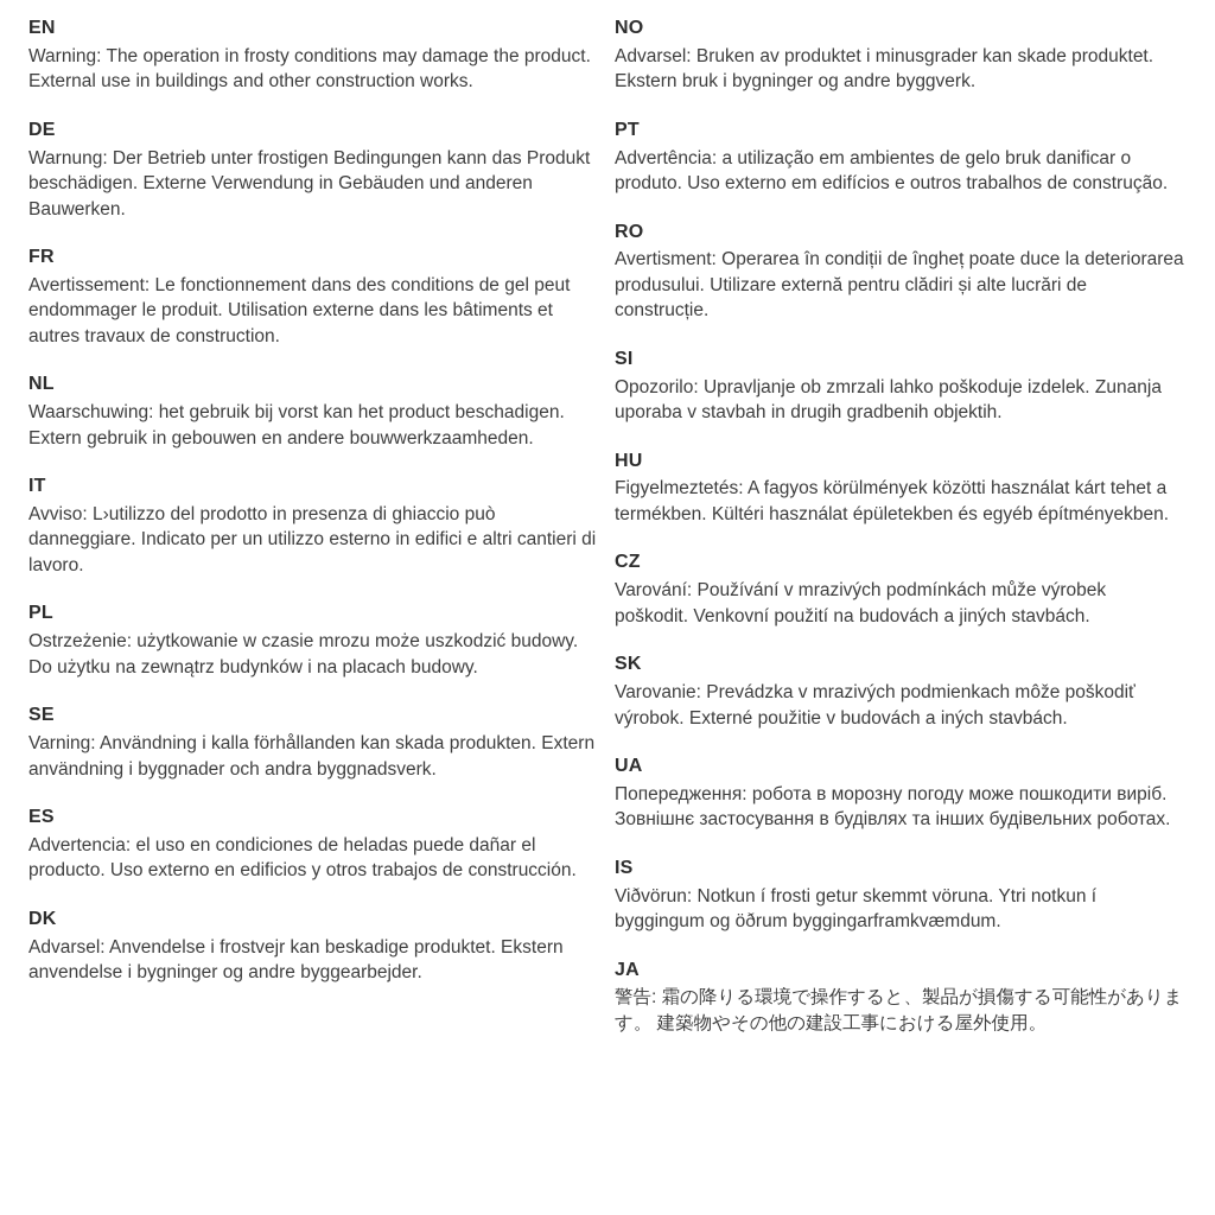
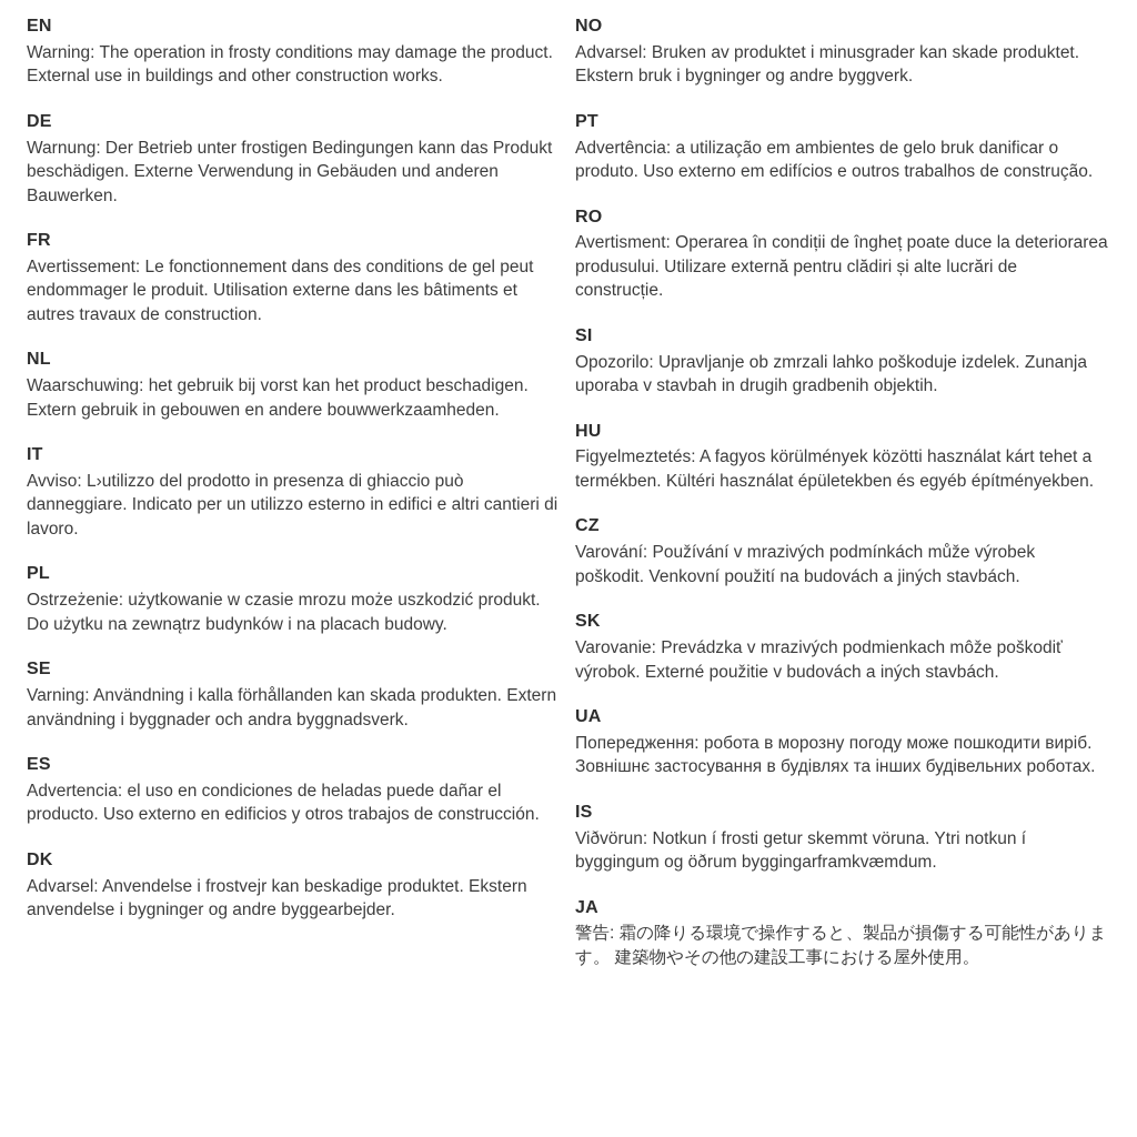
  EN
  Warning: The operation in frosty conditions may damage the product. External use in buildings and other construction works.
  DE
  Warnung: Der Betrieb unter frostigen Bedingungen kann das Produkt beschädigen. Externe Verwendung in Gebäuden und anderen Bauwerken.
  FR
  Avertissement: Le fonctionnement dans des conditions de gel peut endommager le produit. Utilisation externe dans les bâtiments et autres travaux de construction.
  NL
  Waarschuwing: het gebruik bij vorst kan het product beschadigen. Extern gebruik in gebouwen en andere bouwwerkzaamheden.
  IT
  Avviso: L›utilizzo del prodotto in presenza di ghiaccio può danneggiare. Indicato per un utilizzo esterno in edifici e altri cantieri di lavoro.
  PL
- Ostrzeżenie: użytkowanie w czasie mrozu może uszkodzić budowy. Do użytku na zewnątrz budynków i na placach budowy.
+ Ostrzeżenie: użytkowanie w czasie mrozu może uszkodzić produkt. Do użytku na zewnątrz budynków i na placach budowy.
  SE
  Varning: Användning i kalla förhållanden kan skada produkten. Extern användning i byggnader och andra byggnadsverk.
  ES
  Advertencia: el uso en condiciones de heladas puede dañar el producto. Uso externo en edificios y otros trabajos de construcción.
  DK
  Advarsel: Anvendelse i frostvejr kan beskadige produktet. Ekstern anvendelse i bygninger og andre byggearbejder.
  NO
  Advarsel: Bruken av produktet i minusgrader kan skade produktet. Ekstern bruk i bygninger og andre byggverk.
  PT
  Advertência: a utilização em ambientes de gelo bruk danificar o produto. Uso externo em edifícios e outros trabalhos de construção.
  RO
  Avertisment: Operarea în condiții de îngheț poate duce la deteriorarea produsului. Utilizare externă pentru clădiri și alte lucrări de construcție.
  SI
  Opozorilo: Upravljanje ob zmrzali lahko poškoduje izdelek. Zunanja uporaba v stavbah in drugih gradbenih objektih.
  HU
  Figyelmeztetés: A fagyos körülmények közötti használat kárt tehet a termékben. Kültéri használat épületekben és egyéb építményekben.
  CZ
  Varování: Používání v mrazivých podmínkách může výrobek poškodit. Venkovní použití na budovách a jiných stavbách.
  SK
  Varovanie: Prevádzka v mrazivých podmienkach môže poškodiť výrobok. Externé použitie v budovách a iných stavbách.
  UA
  Попередження: робота в морозну погоду може пошкодити виріб. Зовнішнє застосування в будівлях та інших будівельних роботах.
  IS
  Viðvörun: Notkun í frosti getur skemmt vöruna. Ytri notkun í byggingum og öðrum byggingarframkvæmdum.
  JA
  警告: 霜の降りる環境で操作すると、製品が損傷する可能性があります。 建築物やその他の建設工事における屋外使用。
